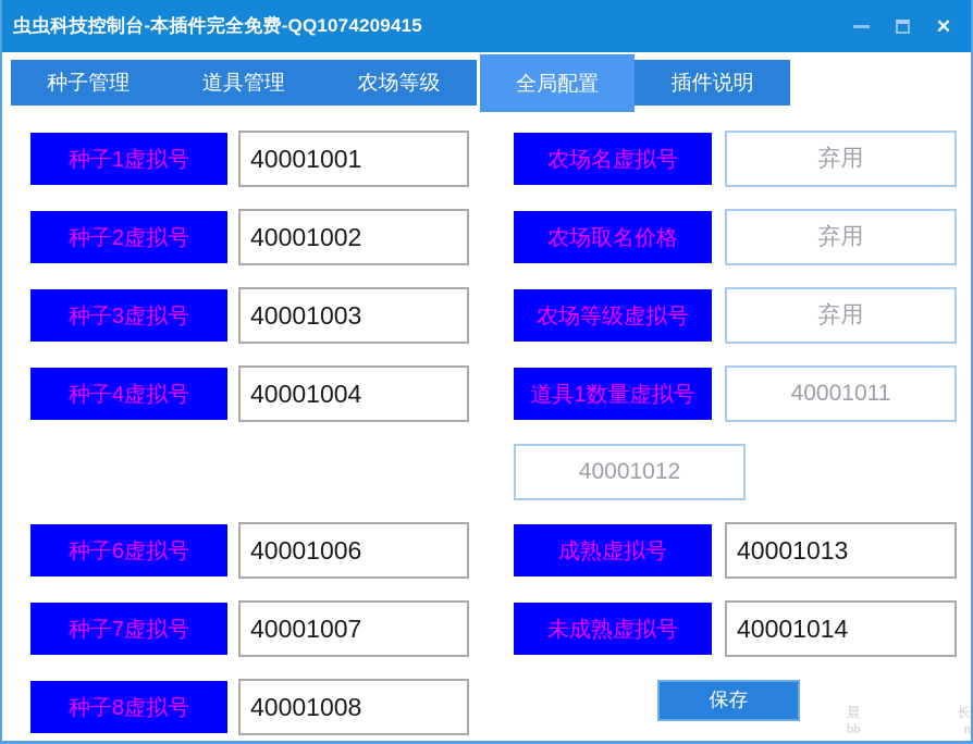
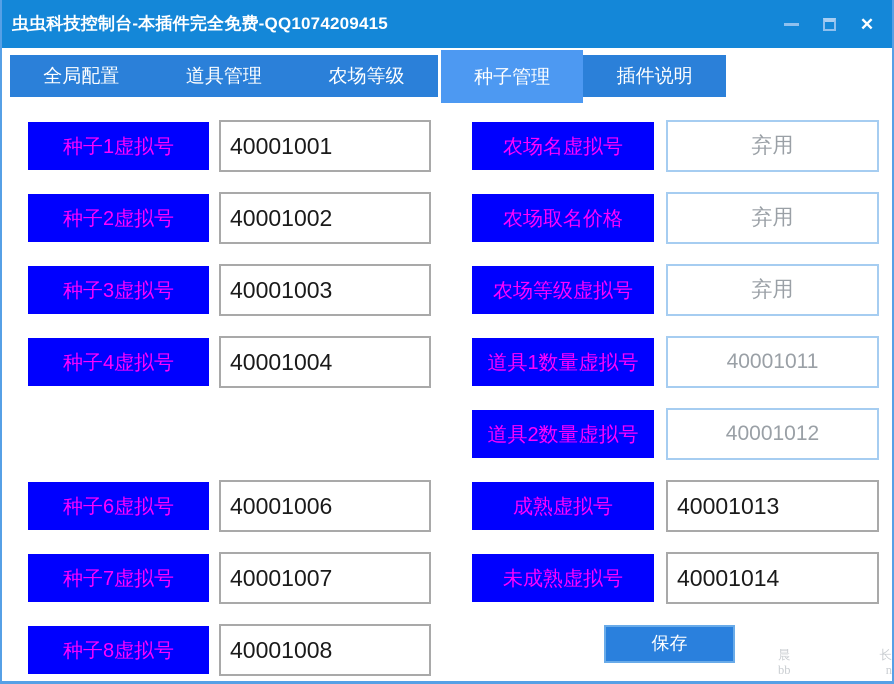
  虫虫科技控制台-本插件完全免费-QQ1074209415
  ✕
- 种子管理
+ 全局配置
  道具管理
  农场等级
- 全局配置
+ 种子管理
  插件说明
  种子1虚拟号
  40001001
  种子2虚拟号
  40001002
  种子3虚拟号
  40001003
  种子4虚拟号
  40001004
  种子6虚拟号
  40001006
  种子7虚拟号
  40001007
  种子8虚拟号
  40001008
  农场名虚拟号
  弃用
  农场取名价格
  弃用
  农场等级虚拟号
  弃用
  道具1数量虚拟号
  40001011
+ 道具2数量虚拟号
  40001012
  成熟虚拟号
  40001013
  未成熟虚拟号
  40001014
  保存
  晨
  长
  bb
  n
